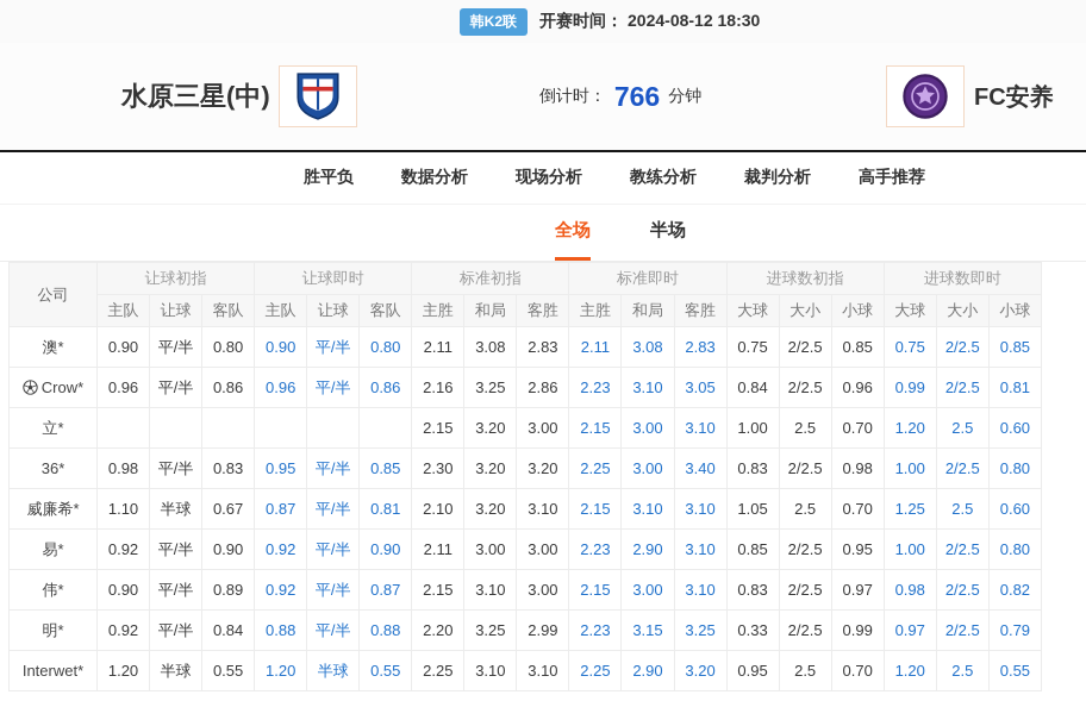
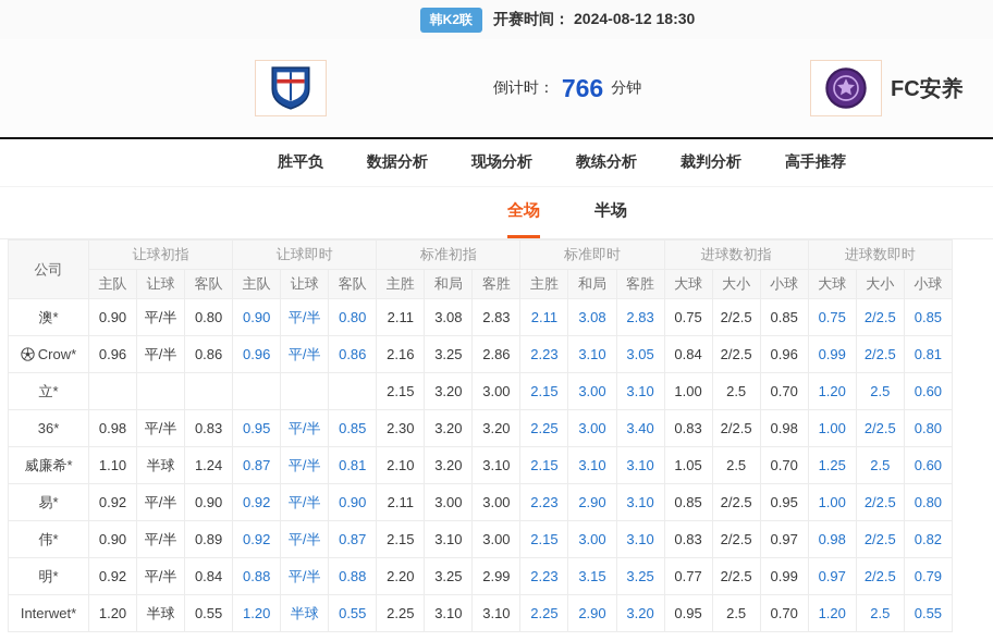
  韩K2联
  开赛时间： 2024-08-12 18:30
- 水原三星(中)
  倒计时：
  766
  分钟
  FC安养
  胜平负
  数据分析
  现场分析
  教练分析
  裁判分析
  高手推荐
  全场
  半场
  公司	让球初指	让球即时	标准初指	标准即时	进球数初指	进球数即时
  主队	让球	客队	主队	让球	客队	主胜	和局	客胜	主胜	和局	客胜	大球	大小	小球	大球	大小	小球
  澳*	0.90	平/半	0.80	0.90	平/半	0.80	2.11	3.08	2.83	2.11	3.08	2.83	0.75	2/2.5	0.85	0.75	2/2.5	0.85
  Crow*	0.96	平/半	0.86	0.96	平/半	0.86	2.16	3.25	2.86	2.23	3.10	3.05	0.84	2/2.5	0.96	0.99	2/2.5	0.81
  立*							2.15	3.20	3.00	2.15	3.00	3.10	1.00	2.5	0.70	1.20	2.5	0.60
  36*	0.98	平/半	0.83	0.95	平/半	0.85	2.30	3.20	3.20	2.25	3.00	3.40	0.83	2/2.5	0.98	1.00	2/2.5	0.80
- 威廉希*	1.10	半球	0.67	0.87	平/半	0.81	2.10	3.20	3.10	2.15	3.10	3.10	1.05	2.5	0.70	1.25	2.5	0.60
+ 威廉希*	1.10	半球	1.24	0.87	平/半	0.81	2.10	3.20	3.10	2.15	3.10	3.10	1.05	2.5	0.70	1.25	2.5	0.60
  易*	0.92	平/半	0.90	0.92	平/半	0.90	2.11	3.00	3.00	2.23	2.90	3.10	0.85	2/2.5	0.95	1.00	2/2.5	0.80
  伟*	0.90	平/半	0.89	0.92	平/半	0.87	2.15	3.10	3.00	2.15	3.00	3.10	0.83	2/2.5	0.97	0.98	2/2.5	0.82
- 明*	0.92	平/半	0.84	0.88	平/半	0.88	2.20	3.25	2.99	2.23	3.15	3.25	0.33	2/2.5	0.99	0.97	2/2.5	0.79
+ 明*	0.92	平/半	0.84	0.88	平/半	0.88	2.20	3.25	2.99	2.23	3.15	3.25	0.77	2/2.5	0.99	0.97	2/2.5	0.79
  Interwet*	1.20	半球	0.55	1.20	半球	0.55	2.25	3.10	3.10	2.25	2.90	3.20	0.95	2.5	0.70	1.20	2.5	0.55
